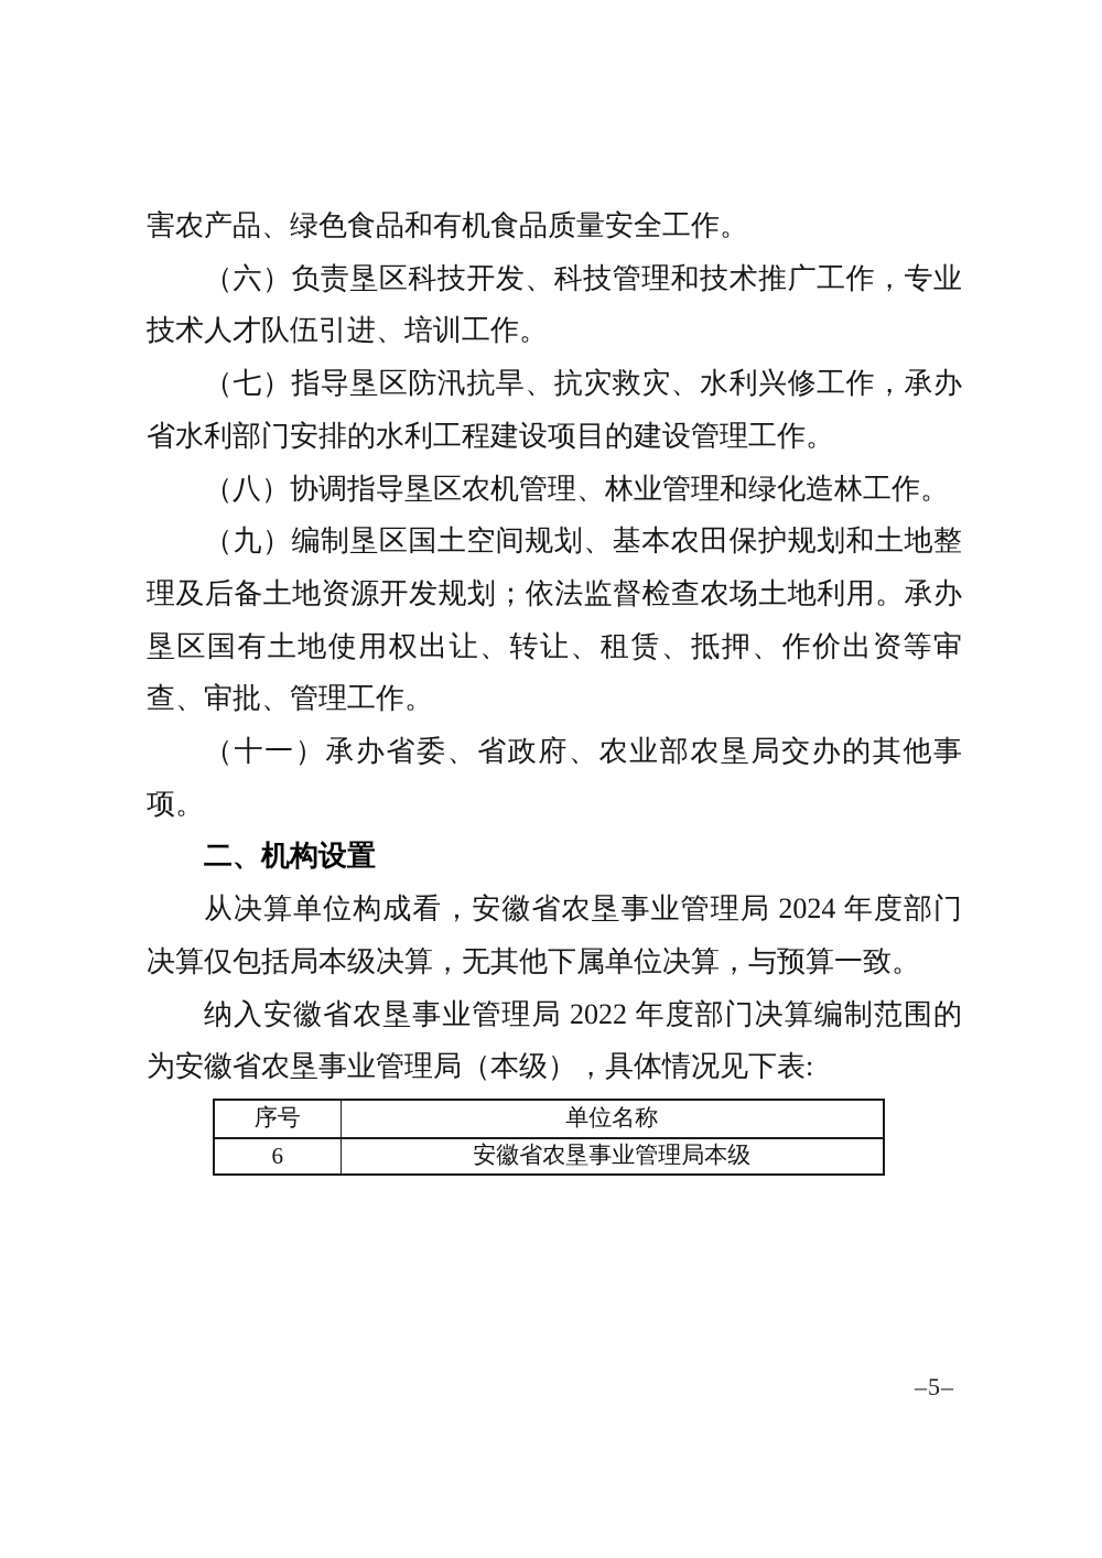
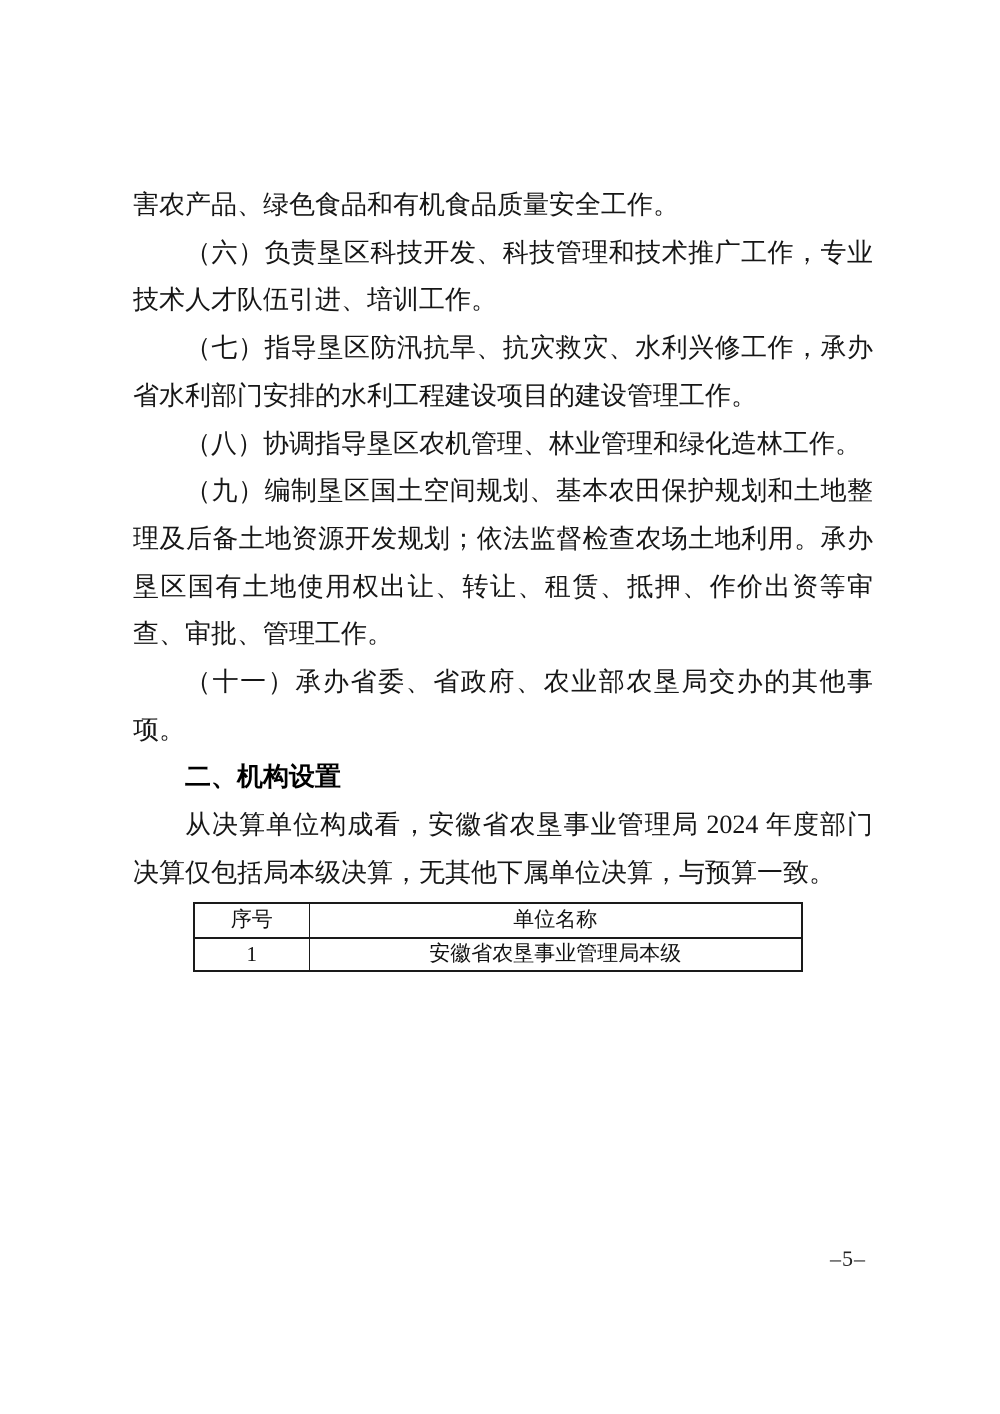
  害农产品、绿色食品和有机食品质量安全工作。
  （六）负责垦区科技开发、科技管理和技术推广工作，专业技术人才队伍引进、培训工作。
  （七）指导垦区防汛抗旱、抗灾救灾、水利兴修工作，承办省水利部门安排的水利工程建设项目的建设管理工作。
  （八）协调指导垦区农机管理、林业管理和绿化造林工作。
  （九）编制垦区国土空间规划、基本农田保护规划和土地整理及后备土地资源开发规划；依法监督检查农场土地利用。承办垦区国有土地使用权出让、转让、租赁、抵押、作价出资等审查、审批、管理工作。
  （十一）承办省委、省政府、农业部农垦局交办的其他事项。
  二、机构设置
  从决算单位构成看，安徽省农垦事业管理局 2024 年度部门决算仅包括局本级决算，无其他下属单位决算，与预算一致。
- 纳入安徽省农垦事业管理局 2022 年度部门决算编制范围的为安徽省农垦事业管理局（本级），具体情况见下表:
  序号	单位名称
- 6	安徽省农垦事业管理局本级
+ 1	安徽省农垦事业管理局本级
  –5–
